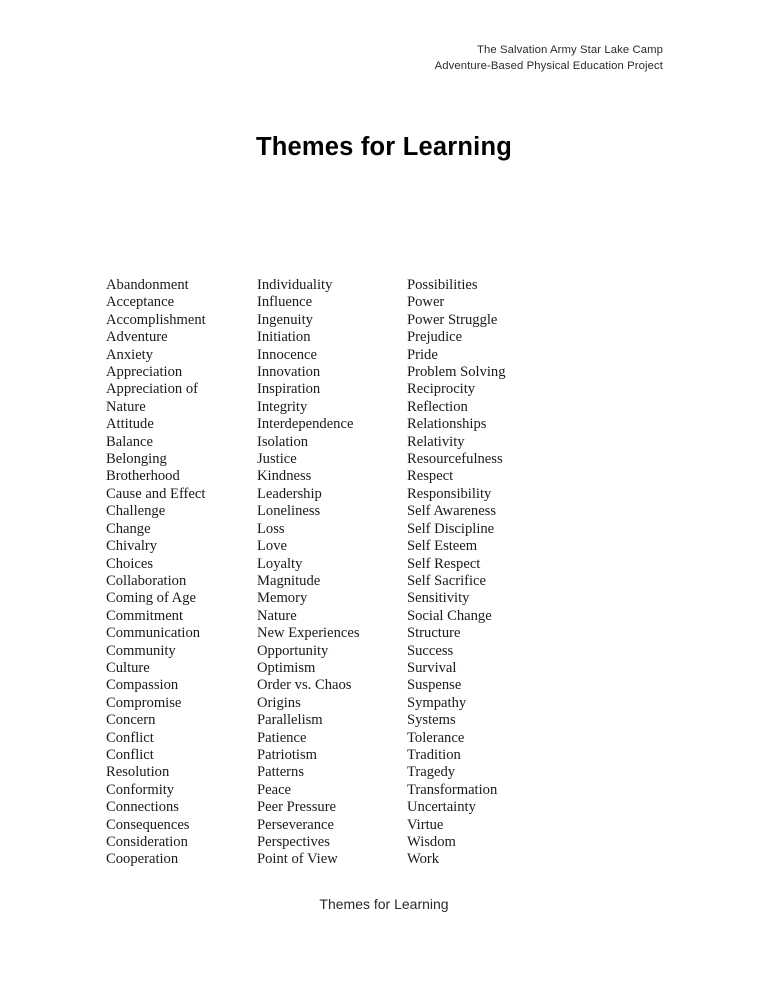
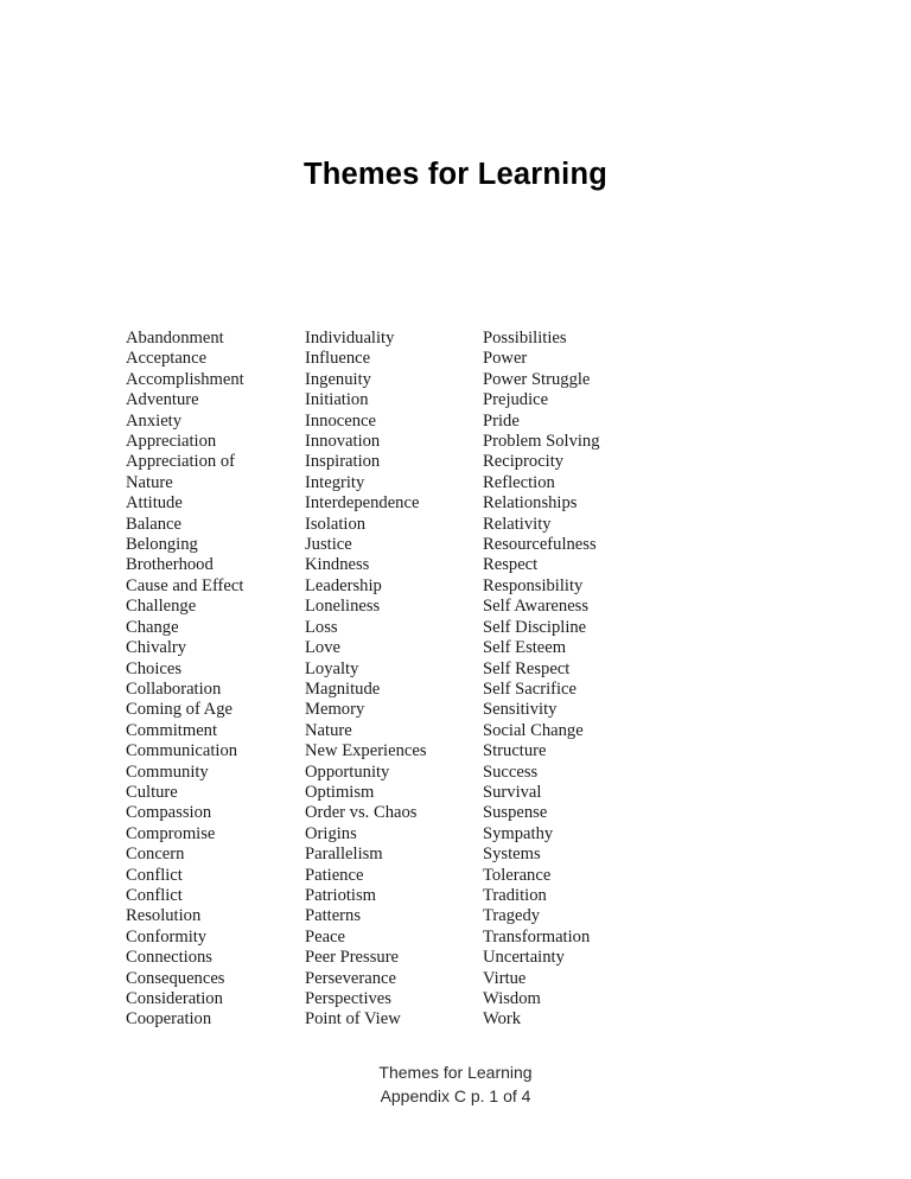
- The Salvation Army Star Lake Camp
- Adventure-Based Physical Education Project
  Themes for Learning
  Abandonment
  Acceptance
  Accomplishment
  Adventure
  Anxiety
  Appreciation
  Appreciation of
  Nature
  Attitude
  Balance
  Belonging
  Brotherhood
  Cause and Effect
  Challenge
  Change
  Chivalry
  Choices
  Collaboration
  Coming of Age
  Commitment
  Communication
  Community
  Culture
  Compassion
  Compromise
  Concern
  Conflict
  Conflict
  Resolution
  Conformity
  Connections
  Consequences
  Consideration
  Cooperation
  Individuality
  Influence
  Ingenuity
  Initiation
  Innocence
  Innovation
  Inspiration
  Integrity
  Interdependence
  Isolation
  Justice
  Kindness
  Leadership
  Loneliness
  Loss
  Love
  Loyalty
  Magnitude
  Memory
  Nature
  New Experiences
  Opportunity
  Optimism
  Order vs. Chaos
  Origins
  Parallelism
  Patience
  Patriotism
  Patterns
  Peace
  Peer Pressure
  Perseverance
  Perspectives
  Point of View
  Possibilities
  Power
  Power Struggle
  Prejudice
  Pride
  Problem Solving
  Reciprocity
  Reflection
  Relationships
  Relativity
  Resourcefulness
  Respect
  Responsibility
  Self Awareness
  Self Discipline
  Self Esteem
  Self Respect
  Self Sacrifice
  Sensitivity
  Social Change
  Structure
  Success
  Survival
  Suspense
  Sympathy
  Systems
  Tolerance
  Tradition
  Tragedy
  Transformation
  Uncertainty
  Virtue
  Wisdom
  Work
  Themes for Learning
+ Appendix C p. 1 of 4
